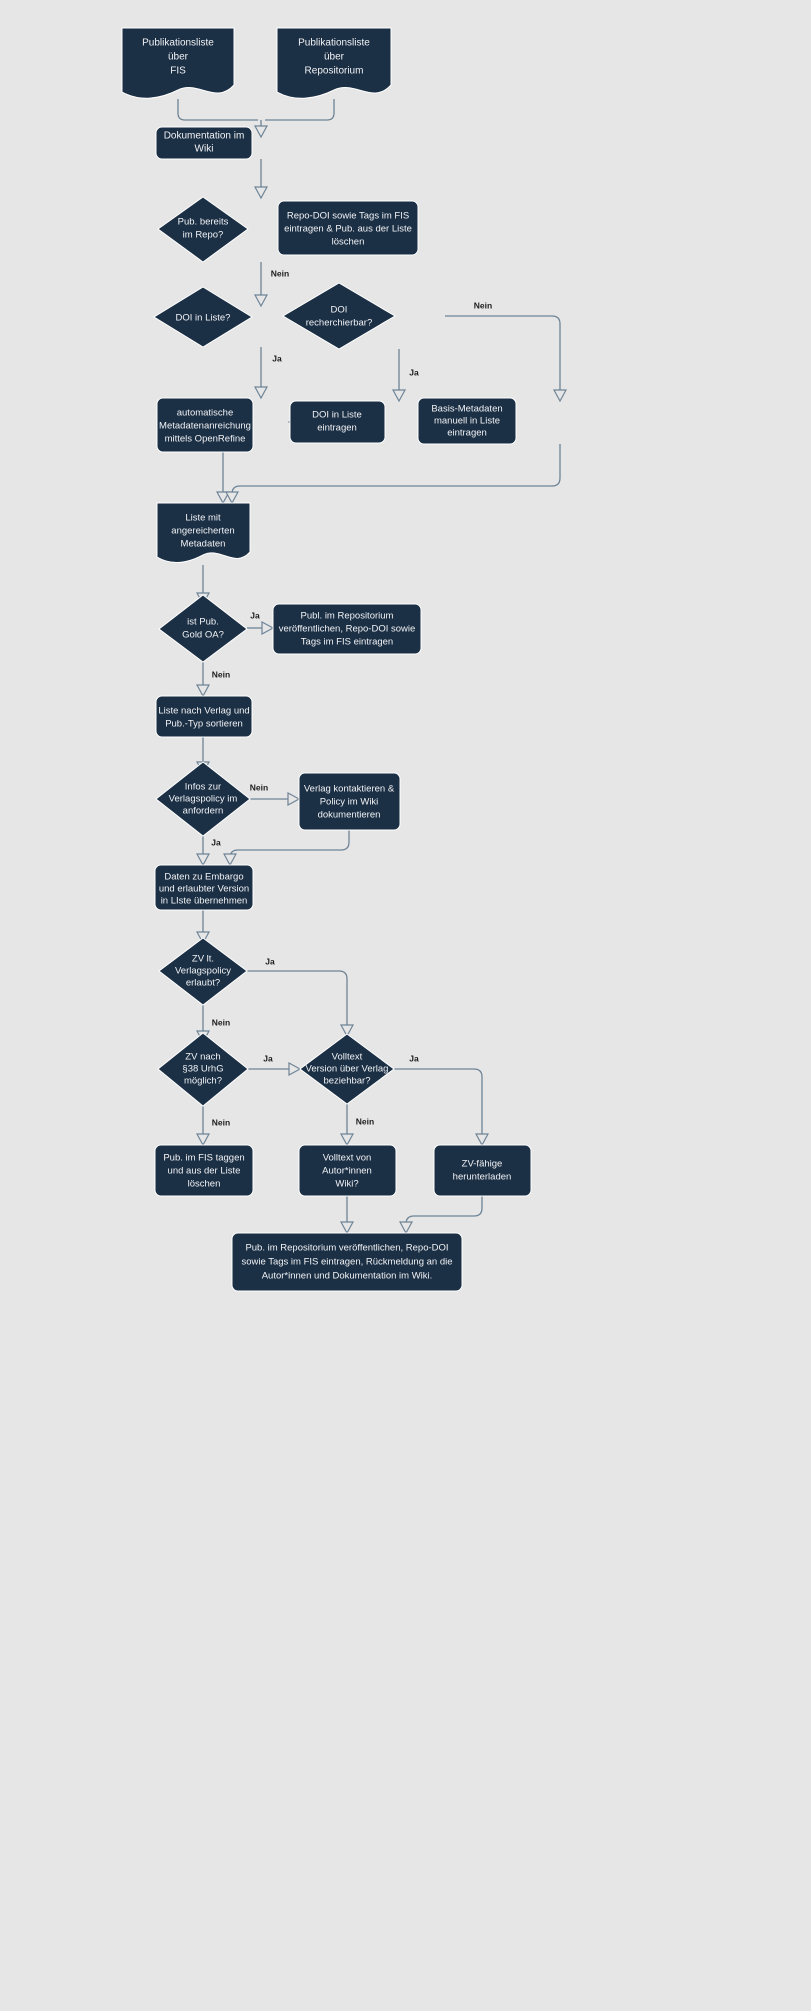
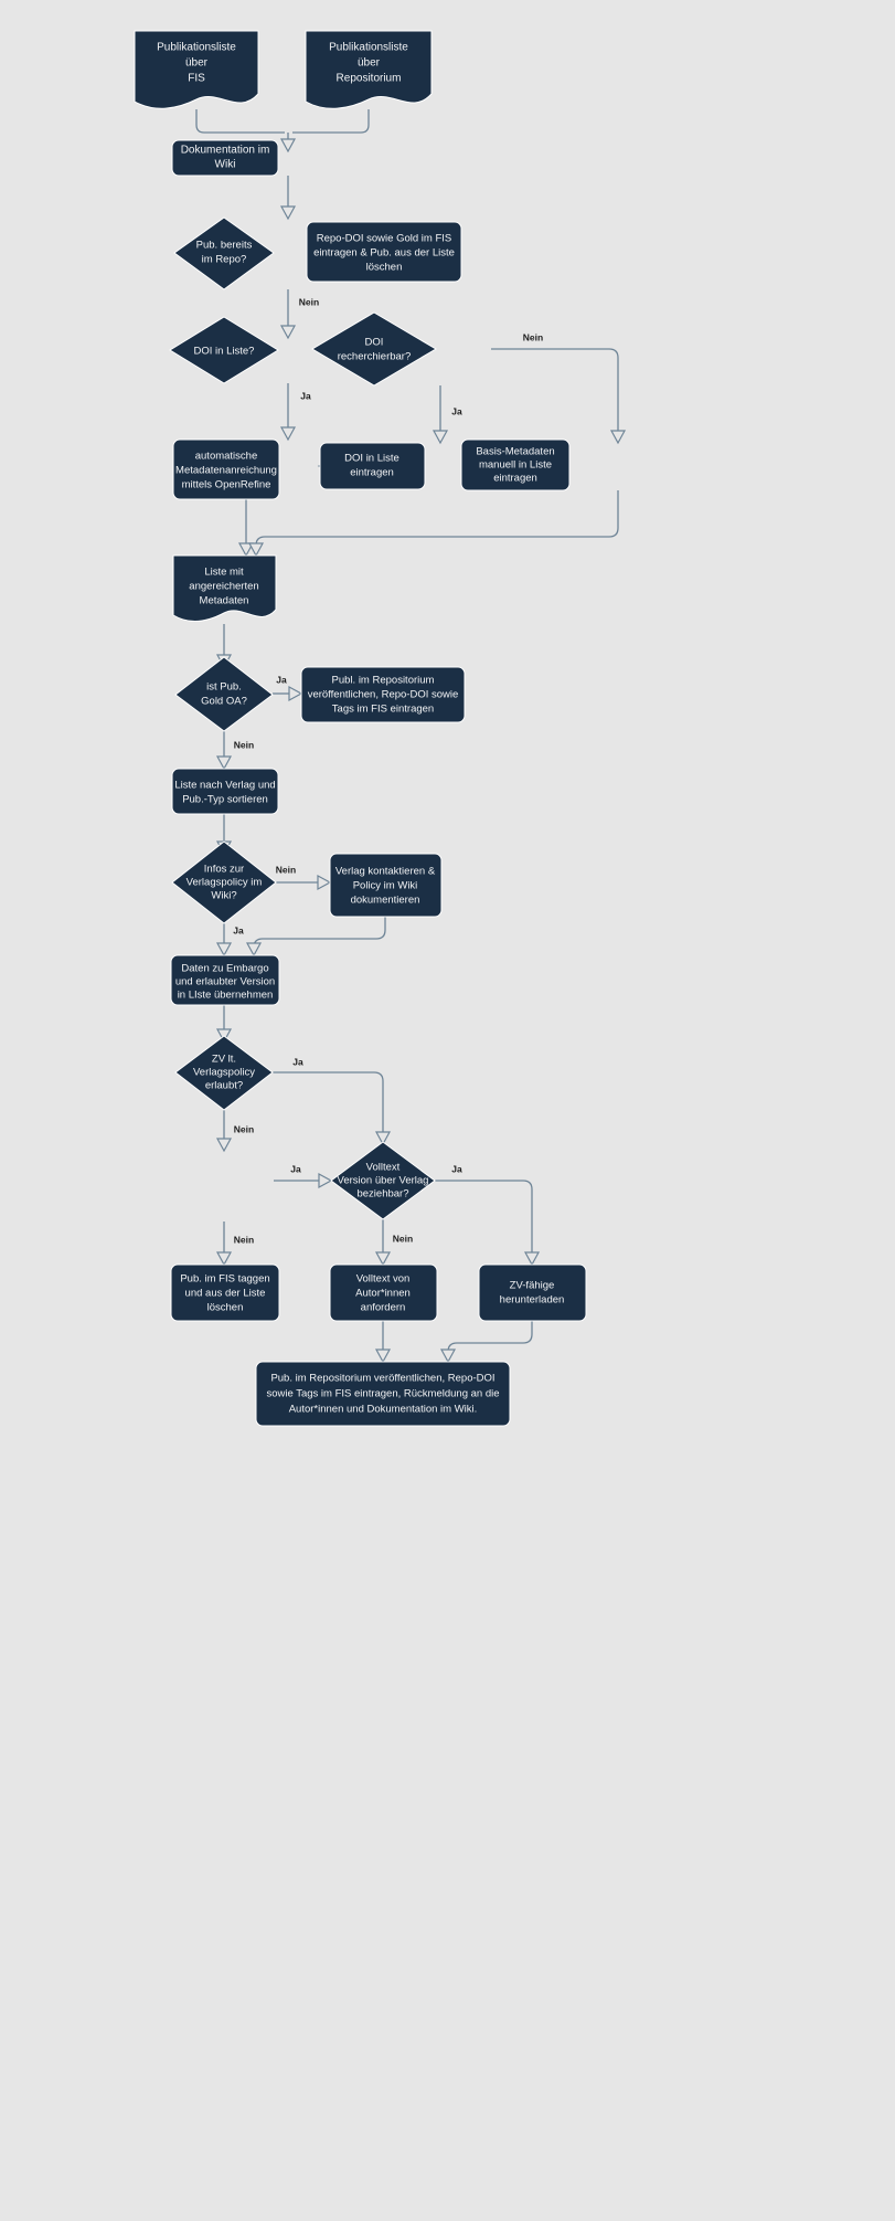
  Nein
  Ja
  Ja
  Nein
  Ja
  Nein
  Nein
  Ja
  Ja
  Nein
  Ja
  Nein
  Ja
  Nein
  Publikationsliste
  über
  FIS
  Publikationsliste
  über
  Repositorium
  Dokumentation im
  Wiki
  Pub. bereits
  im Repo?
- Repo-DOI sowie Tags im FIS
+ Repo-DOI sowie Gold im FIS
  eintragen & Pub. aus der Liste
  löschen
  DOI in Liste?
  DOI
  recherchierbar?
  automatische
  Metadatenanreichung
  mittels OpenRefine
  DOI in Liste
  eintragen
  Basis-Metadaten
  manuell in Liste
  eintragen
  Liste mit
  angereicherten
  Metadaten
  ist Pub.
  Gold OA?
  Publ. im Repositorium
  veröffentlichen, Repo-DOI sowie
  Tags im FIS eintragen
  Liste nach Verlag und
  Pub.-Typ sortieren
  Infos zur
  Verlagspolicy im
- anfordern
+ Wiki?
  Verlag kontaktieren &
  Policy im Wiki
  dokumentieren
  Daten zu Embargo
  und erlaubter Version
  in LIste übernehmen
  ZV lt.
  Verlagspolicy
  erlaubt?
- ZV nach
- §38 UrhG
- möglich?
  Volltext
  Version über Verlag
  beziehbar?
  Pub. im FIS taggen
  und aus der Liste
  löschen
  Volltext von
  Autor*innen
- Wiki?
+ anfordern
  ZV-fähige
  herunterladen
  Pub. im Repositorium veröffentlichen, Repo-DOI
  sowie Tags im FIS eintragen, Rückmeldung an die
  Autor*innen und Dokumentation im Wiki.
